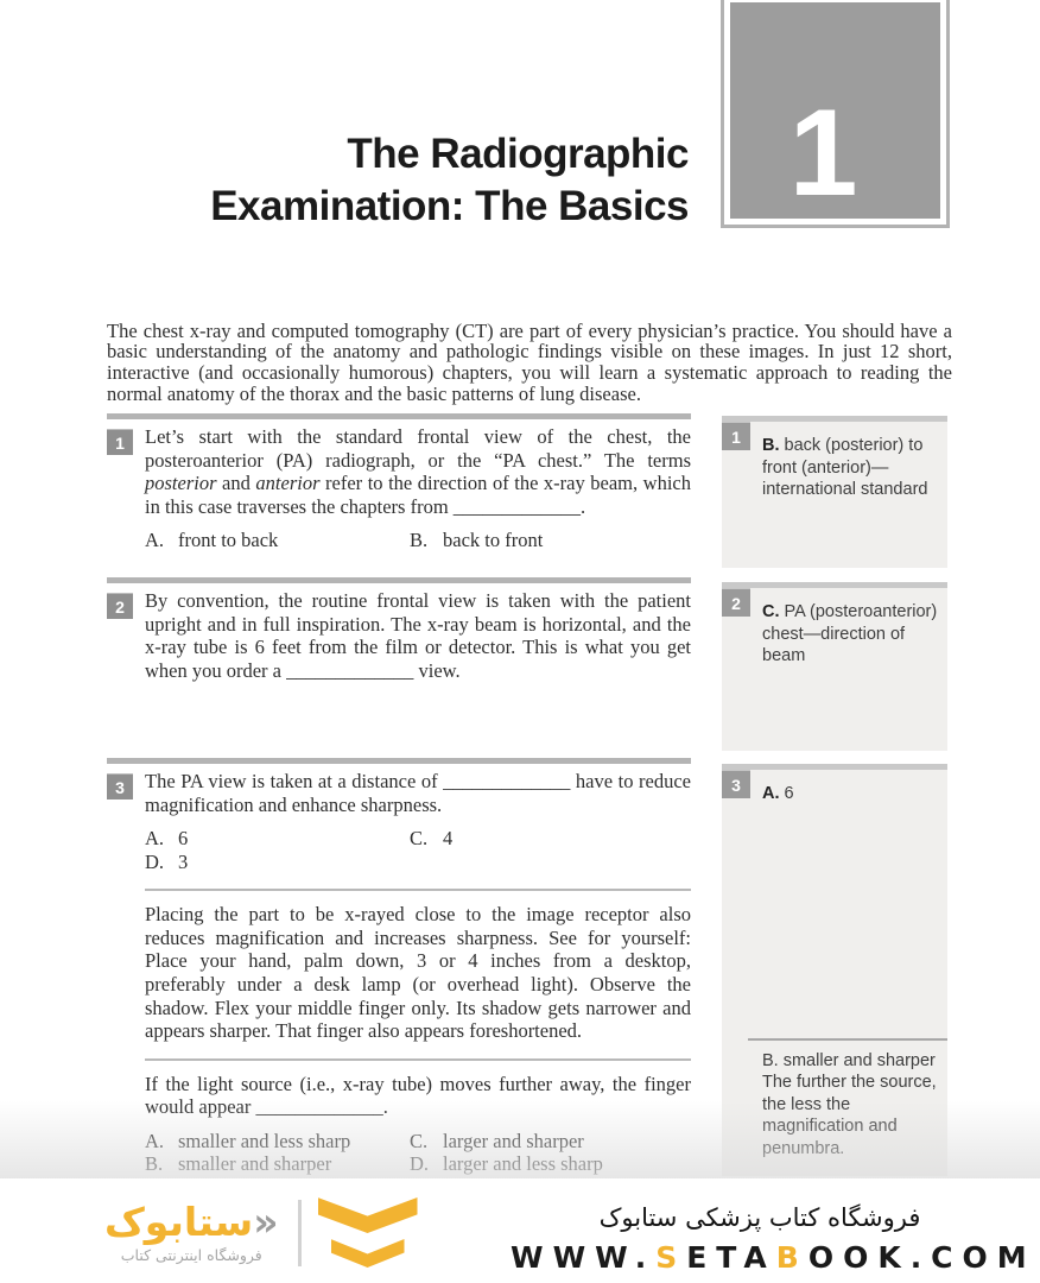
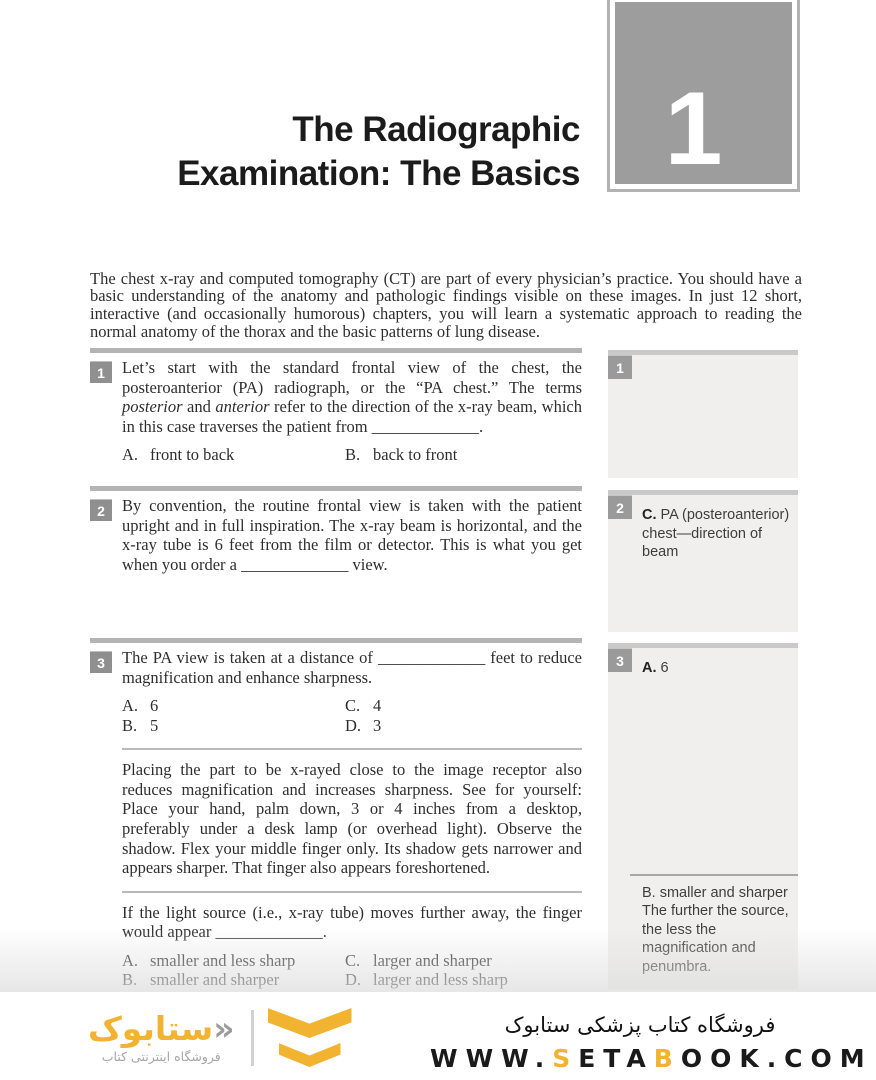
  The Radiographic
  Examination: The Basics
  1
  The chest x-ray and computed tomography (CT) are part of every physician’s practice. You should have a basic understanding of the anatomy and pathologic findings visible on these images. In just 12 short, interactive (and occasionally humorous) chapters, you will learn a systematic approach to reading the normal anatomy of the thorax and the basic patterns of lung disease.
  1
- Let’s start with the standard frontal view of the chest, the posteroanterior (PA) radiograph, or the “PA chest.” The terms posterior and anterior refer to the direction of the x-ray beam, which in this case traverses the chapters from _____________.
+ Let’s start with the standard frontal view of the chest, the posteroanterior (PA) radiograph, or the “PA chest.” The terms posterior and anterior refer to the direction of the x-ray beam, which in this case traverses the patient from _____________.
  A. front to back
  B. back to front
  2
  By convention, the routine frontal view is taken with the patient upright and in full inspiration. The x-ray beam is horizontal, and the x-ray tube is 6 feet from the film or detector. This is what you get when you order a _____________ view.
  3
- The PA view is taken at a distance of _____________ have to reduce magnification and enhance sharpness.
+ The PA view is taken at a distance of _____________ feet to reduce magnification and enhance sharpness.
  A. 6
  C. 4
+ B. 5
  D. 3
  Placing the part to be x-rayed close to the image receptor also reduces magnification and increases sharpness. See for yourself: Place your hand, palm down, 3 or 4 inches from a desktop, preferably under a desk lamp (or overhead light). Observe the shadow. Flex your middle finger only. Its shadow gets narrower and appears sharper. That finger also appears foreshortened.
  1
- B. back (posterior) to front (anterior)—international standard
  2
  C. PA (posteroanterior) chest—direction of beam
  3
  A. 6
  B. smaller and sharper
  «ستابوک
  فروشگاه اینترنتی کتاب
  فروشگاه کتاب پزشکی ستابوک
  WWW.SETABOOK.COM
